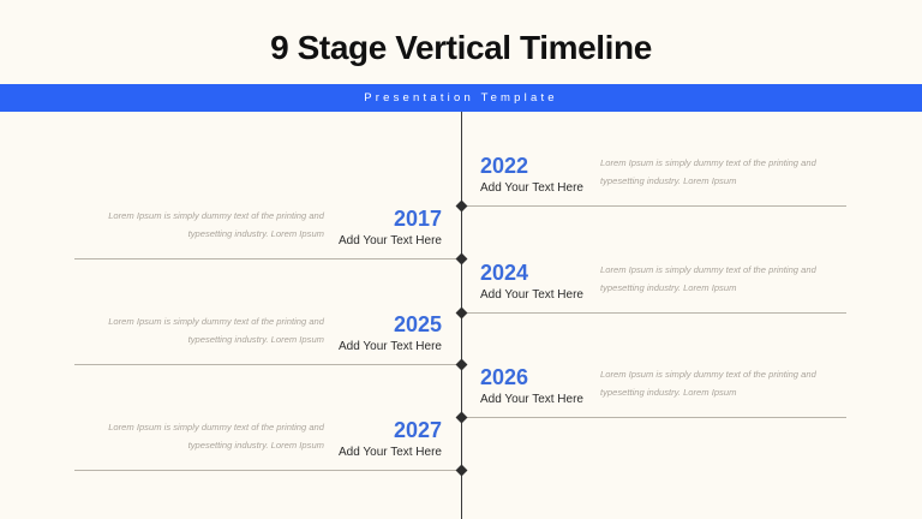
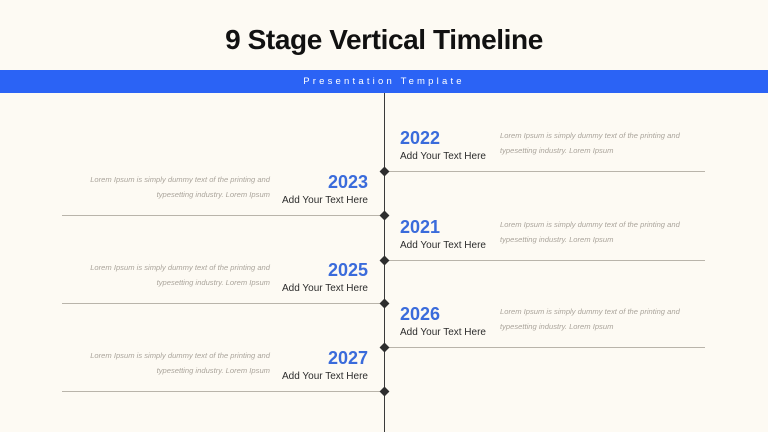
  9 Stage Vertical Timeline
  Presentation Template
  2022
  Add Your Text Here
  Lorem Ipsum is simply dummy text of the printing and typesetting industry. Lorem Ipsum
- 2017
+ 2023
  Add Your Text Here
  Lorem Ipsum is simply dummy text of the printing and typesetting industry. Lorem Ipsum
- 2024
+ 2021
  Add Your Text Here
  Lorem Ipsum is simply dummy text of the printing and typesetting industry. Lorem Ipsum
  2025
  Add Your Text Here
  Lorem Ipsum is simply dummy text of the printing and typesetting industry. Lorem Ipsum
  2026
  Add Your Text Here
  Lorem Ipsum is simply dummy text of the printing and typesetting industry. Lorem Ipsum
  2027
  Add Your Text Here
  Lorem Ipsum is simply dummy text of the printing and typesetting industry. Lorem Ipsum
